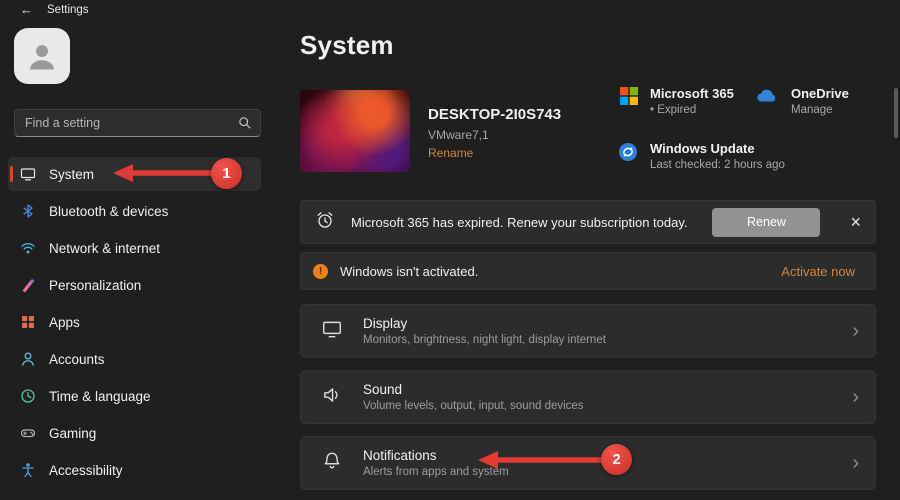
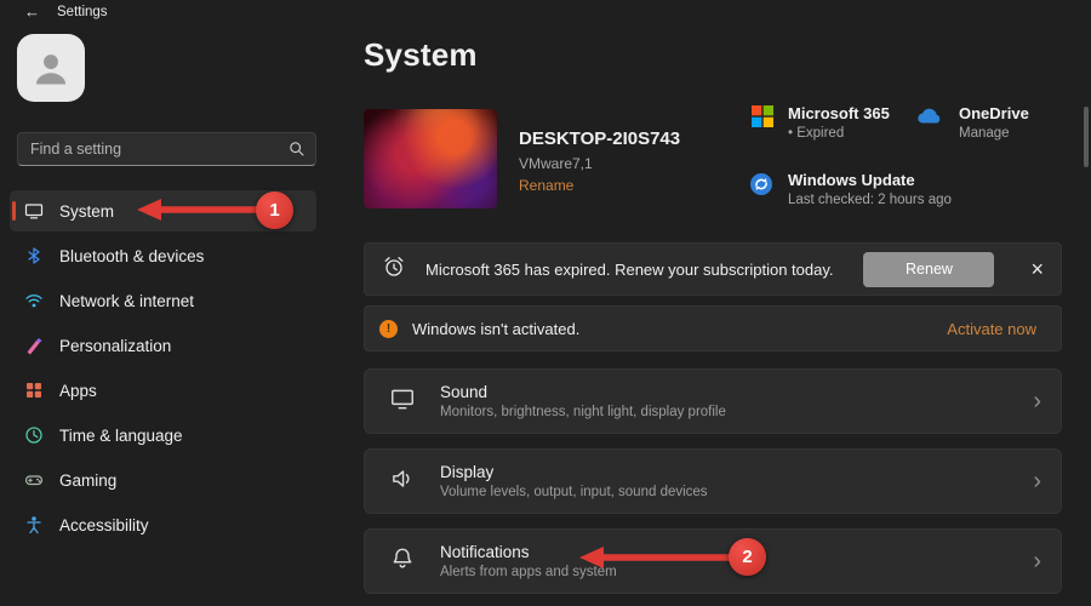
  ←
  Settings
  Find a setting
  System
  Bluetooth & devices
  Network & internet
  Personalization
  Apps
- Accounts
  Time & language
  Gaming
  Accessibility
  System
  DESKTOP-2I0S743
  VMware7,1
  Rename
  Microsoft 365
  • Expired
  OneDrive
  Manage
  Windows Update
  Last checked: 2 hours ago
  Microsoft 365 has expired. Renew your subscription today.
  Renew
  ×
  !
  Windows isn't activated.
  Activate now
- Display
+ Sound
- Monitors, brightness, night light, display internet
+ Monitors, brightness, night light, display profile
  ›
- Sound
+ Display
  Volume levels, output, input, sound devices
  ›
  Notifications
  Alerts from apps and system
  ›
  1
  2
